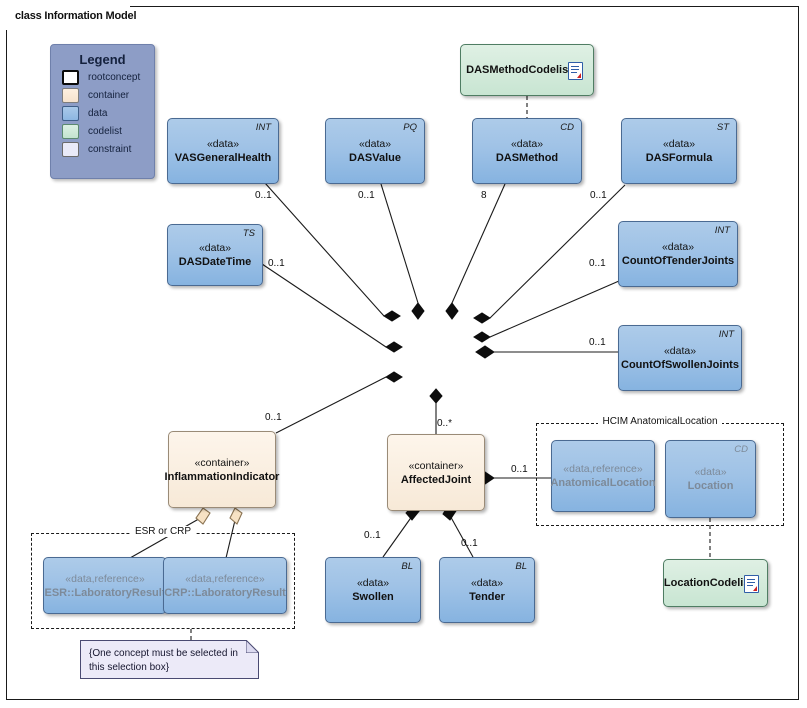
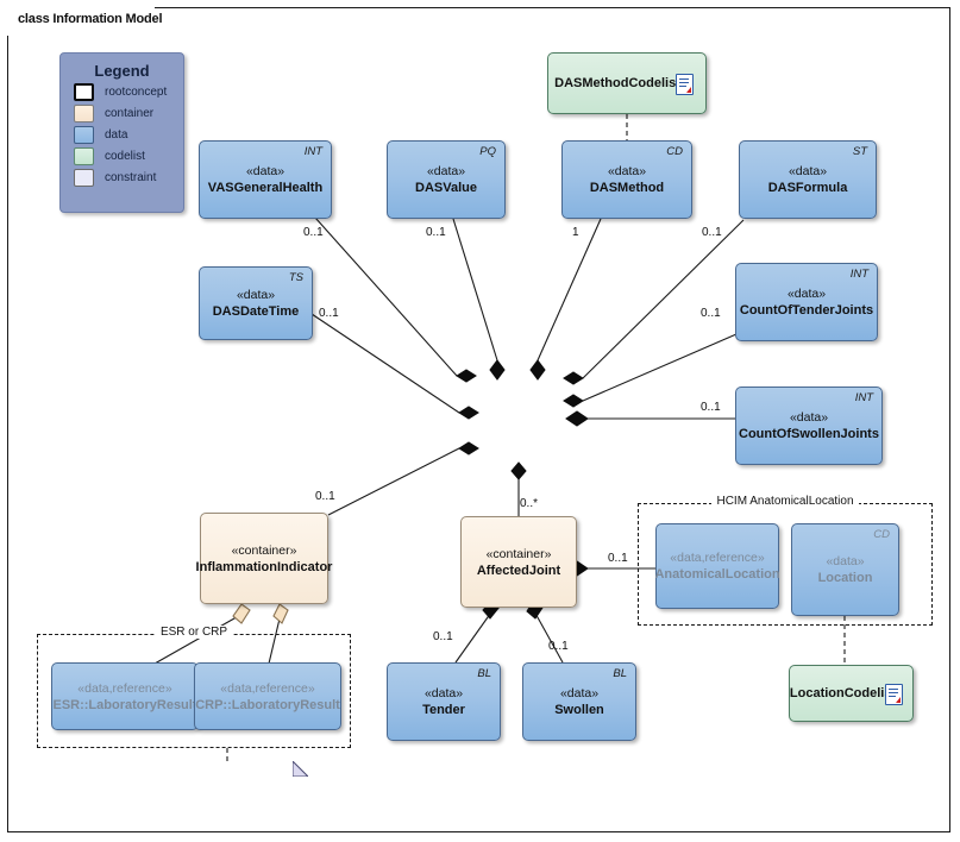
  class Information Model
  Legend
  rootconcept
  container
  data
  codelist
  constraint
  ESR or CRP
  HCIM AnatomicalLocation
  DASMethodCodelis
  INT
  «data»
  VASGeneralHealth
  PQ
  «data»
  DASValue
  CD
  «data»
  DASMethod
  ST
  «data»
  DASFormula
  TS
  «data»
  DASDateTime
  INT
  «data»
  CountOfTenderJoints
  INT
  «data»
  CountOfSwollenJoints
  «container»
  InflammationIndicator
  «container»
  AffectedJoint
  «data,reference»
  ESR::LaboratoryResul
  «data,reference»
  CRP::LaboratoryResult
  BL
  «data»
- Swollen
+ Tender
  BL
  «data»
- Tender
+ Swollen
  «data,reference»
  AnatomicalLocation
  CD
  «data»
  Location
  LocationCodeli
  0..1
  0..1
- 8
+ 1
  0..1
  0..1
  0..1
  0..1
  0..1
  0..*
  0..1
  0..1
  0..1
- {One concept must be selected in this selection box}
